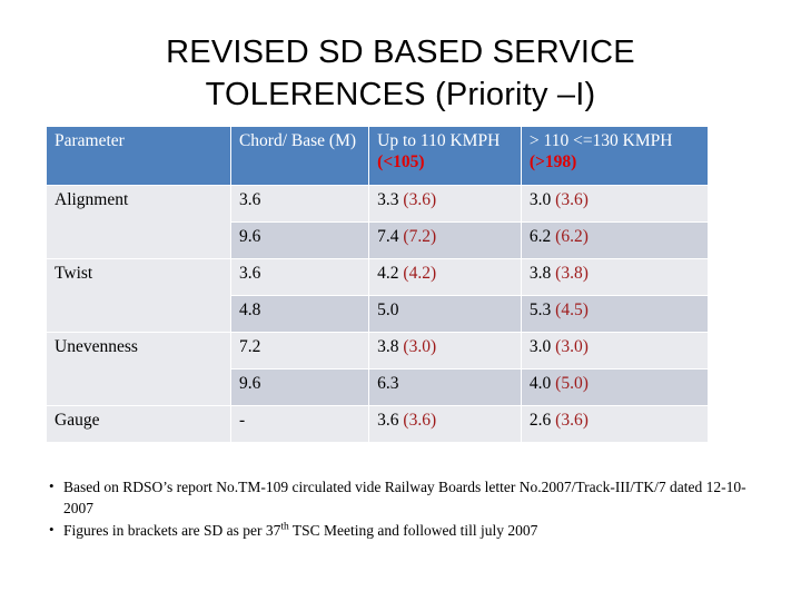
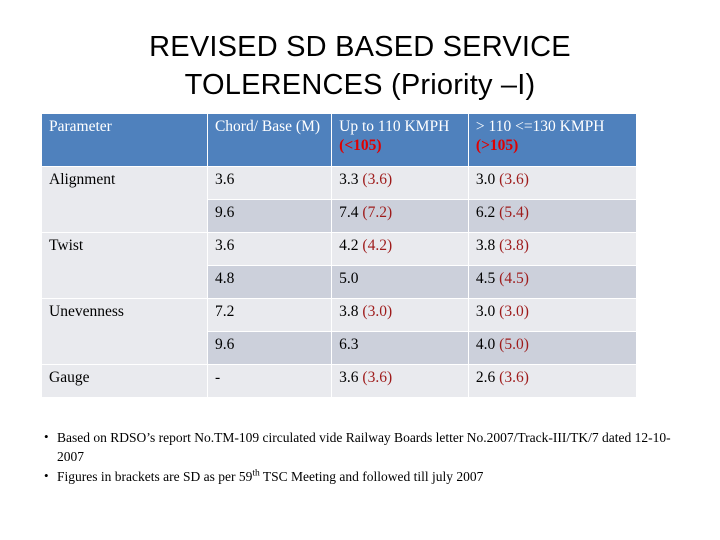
  REVISED SD BASED SERVICE
  TOLERENCES (Priority –I)
- Parameter	Chord/ Base (M)	Up to 110 KMPH (<105)	> 110 <=130 KMPH (>198)
+ Parameter	Chord/ Base (M)	Up to 110 KMPH (<105)	> 110 <=130 KMPH (>105)
  Alignment	3.6	3.3 (3.6)	3.0 (3.6)
- 9.6	7.4 (7.2)	6.2 (6.2)
+ 9.6	7.4 (7.2)	6.2 (5.4)
  Twist	3.6	4.2 (4.2)	3.8 (3.8)
- 4.8	5.0	5.3 (4.5)
+ 4.8	5.0	4.5 (4.5)
  Unevenness	7.2	3.8 (3.0)	3.0 (3.0)
  9.6	6.3	4.0 (5.0)
  Gauge	-	3.6 (3.6)	2.6 (3.6)
  •
  Based on RDSO’s report No.TM-109 circulated vide Railway Boards letter No.2007/Track-III/TK/7 dated 12-10-2007
  •
- Figures in brackets are SD as per 37th TSC Meeting and followed till july 2007
+ Figures in brackets are SD as per 59th TSC Meeting and followed till july 2007
